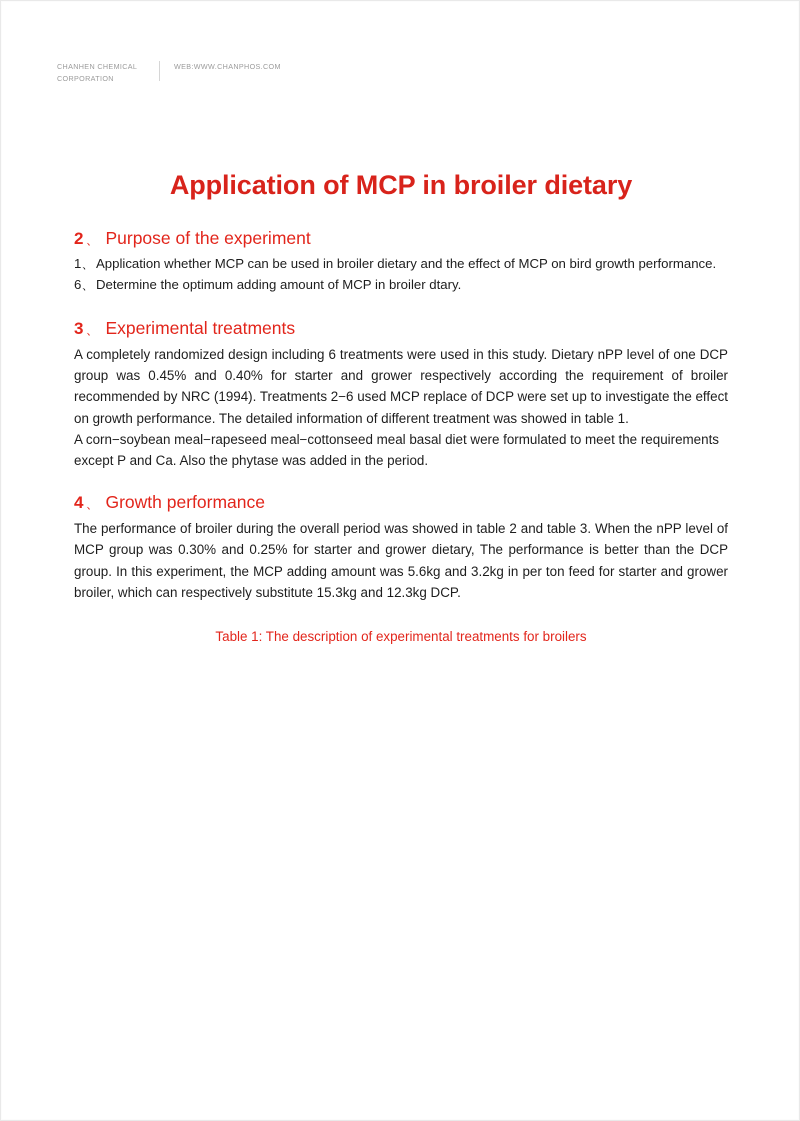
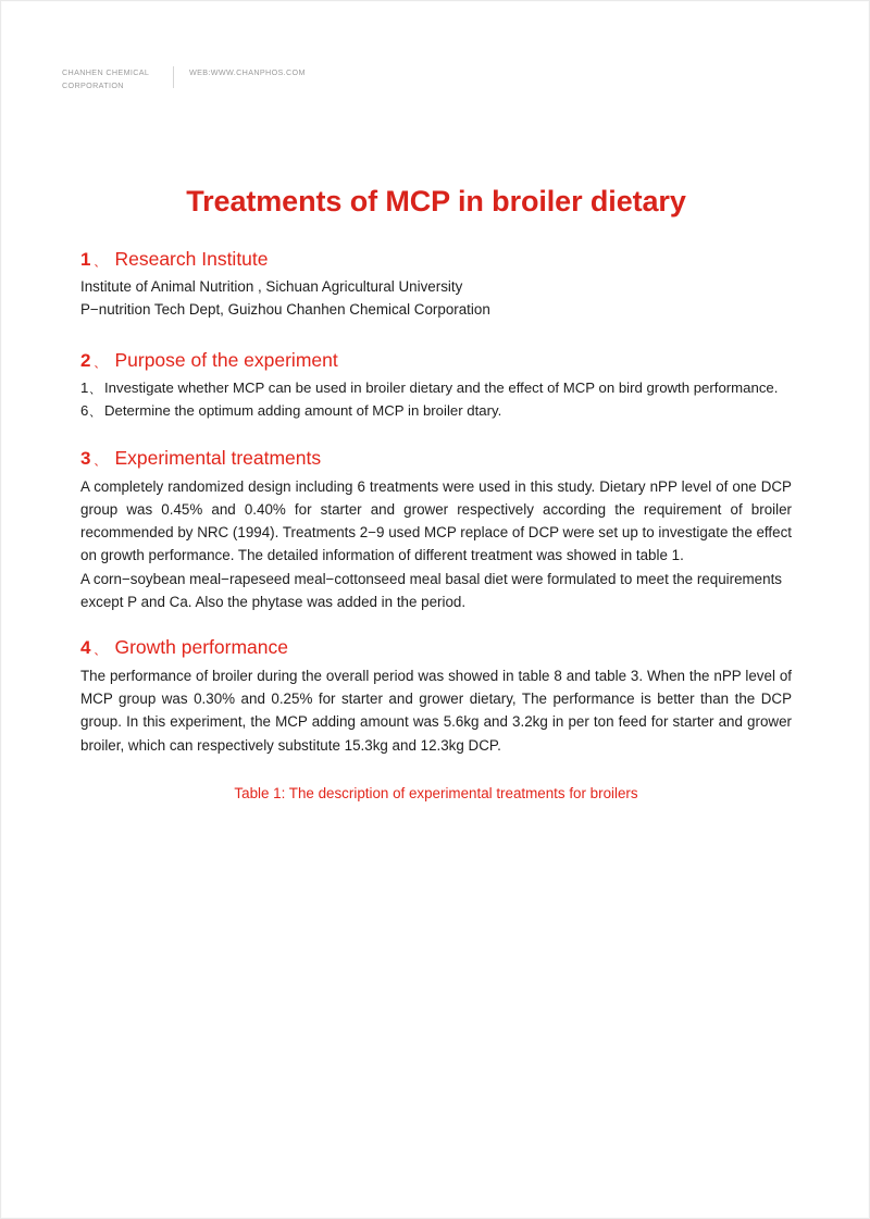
  CHANHEN CHEMICAL
  CORPORATION
  WEB:WWW.CHANPHOS.COM
- Application of MCP in broiler dietary
+ Treatments of MCP in broiler dietary
+ 1 、 Research Institute
+ Institute of Animal Nutrition , Sichuan Agricultural University
+ P−nutrition Tech Dept, Guizhou Chanhen Chemical Corporation
  2 、 Purpose of the experiment
  1、
- Application whether MCP can be used in broiler dietary and the effect of MCP on bird growth performance.
+ Investigate whether MCP can be used in broiler dietary and the effect of MCP on bird growth performance.
  6、
  Determine the optimum adding amount of MCP in broiler dtary.
  3 、 Experimental treatments
- A completely randomized design including 6 treatments were used in this study. Dietary nPP level of one DCP group was 0.45% and 0.40% for starter and grower respectively according the requirement of broiler recommended by NRC (1994). Treatments 2−6 used MCP replace of DCP were set up to investigate the effect on growth performance. The detailed information of different treatment was showed in table 1.
+ A completely randomized design including 6 treatments were used in this study. Dietary nPP level of one DCP group was 0.45% and 0.40% for starter and grower respectively according the requirement of broiler recommended by NRC (1994). Treatments 2−9 used MCP replace of DCP were set up to investigate the effect on growth performance. The detailed information of different treatment was showed in table 1.
  A corn−soybean meal−rapeseed meal−cottonseed meal basal diet were formulated to meet the requirements except P and Ca. Also the phytase was added in the period.
  4 、 Growth performance
- The performance of broiler during the overall period was showed in table 2 and table 3. When the nPP level of MCP group was 0.30% and 0.25% for starter and grower dietary, The performance is better than the DCP group. In this experiment, the MCP adding amount was 5.6kg and 3.2kg in per ton feed for starter and grower broiler, which can respectively substitute 15.3kg and 12.3kg DCP.
+ The performance of broiler during the overall period was showed in table 8 and table 3. When the nPP level of MCP group was 0.30% and 0.25% for starter and grower dietary, The performance is better than the DCP group. In this experiment, the MCP adding amount was 5.6kg and 3.2kg in per ton feed for starter and grower broiler, which can respectively substitute 15.3kg and 12.3kg DCP.
  Table 1: The description of experimental treatments for broilers
